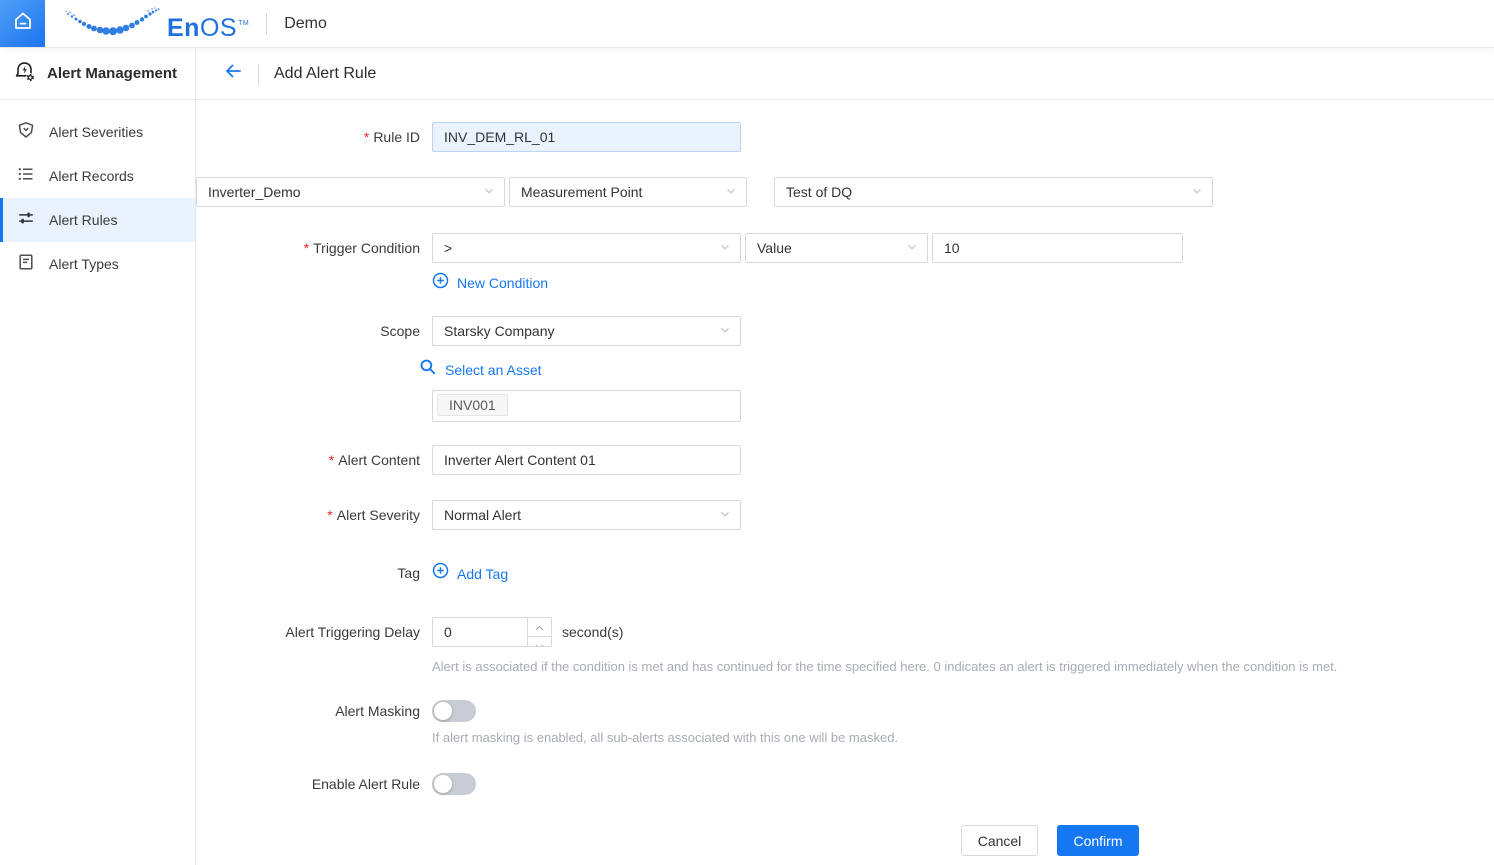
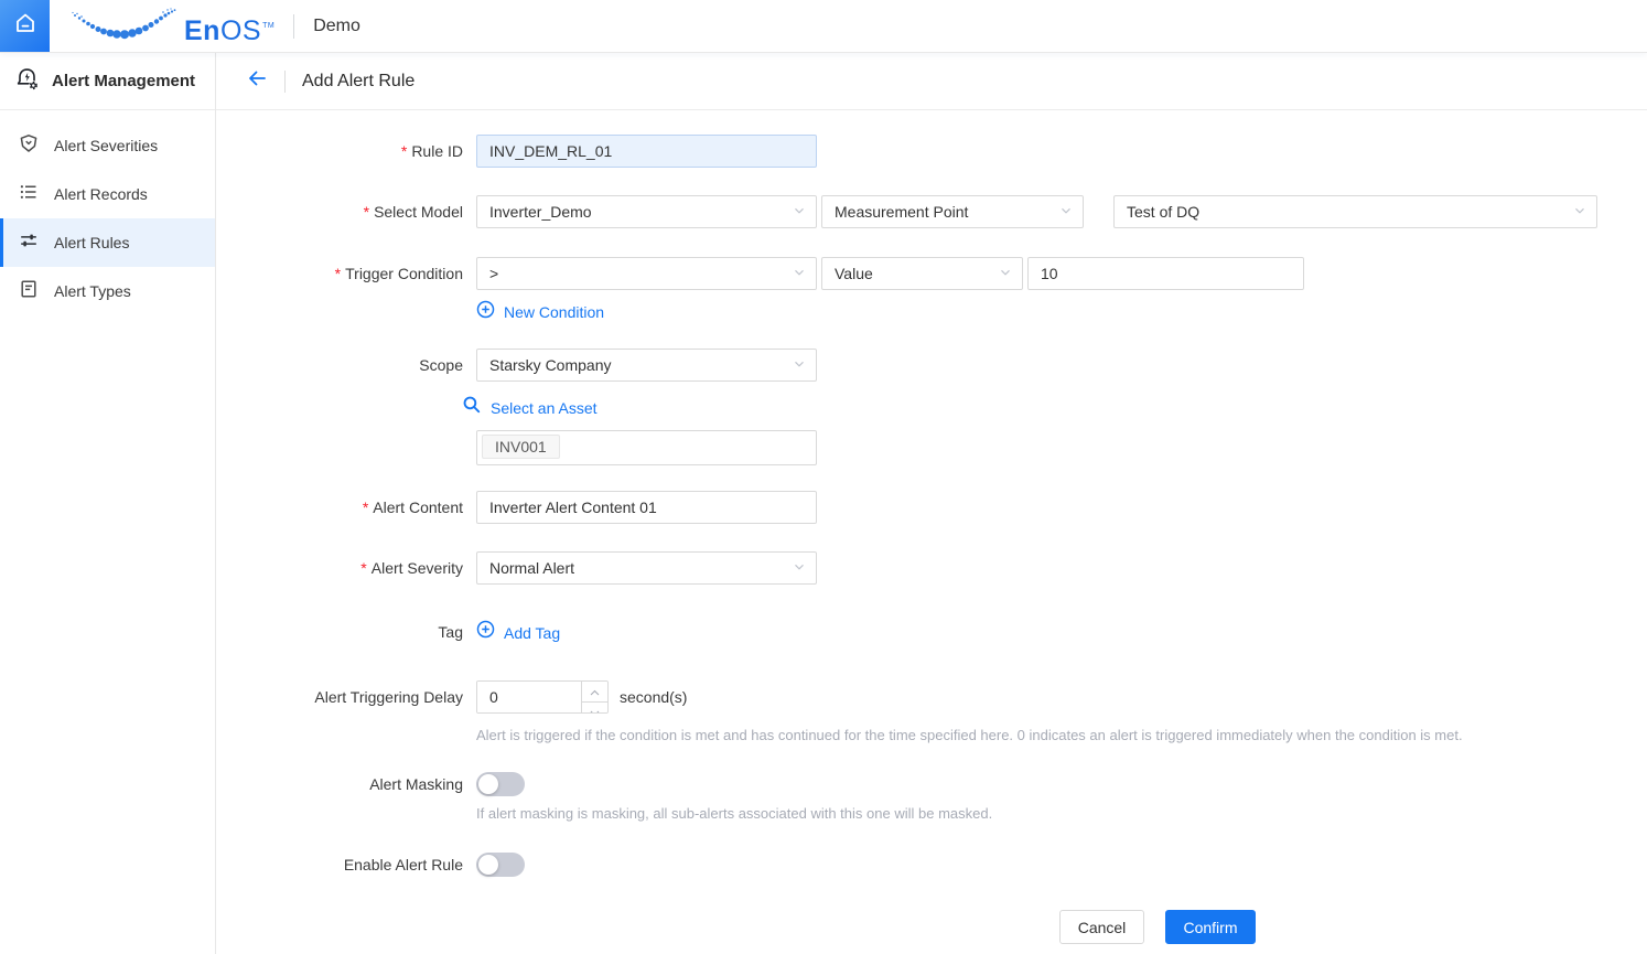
  EnOS
  Demo
  Alert Management
  Alert Severities
  Alert Records
  Alert Rules
  Alert Types
  Add Alert Rule
  Rule ID
  INV_DEM_RL_01
+ Select Model
  Inverter_Demo
  Measurement Point
  Test of DQ
  Trigger Condition
  >
  Value
  10
  New Condition
  Scope
  Starsky Company
  Select an Asset
  INV001
  Alert Content
  Inverter Alert Content 01
  Alert Severity
  Normal Alert
  Tag
  Add Tag
  Alert Triggering Delay
  0
  second(s)
- Alert is associated if the condition is met and has continued for the time specified here. 0 indicates an alert is triggered immediately when the condition is met.
+ Alert is triggered if the condition is met and has continued for the time specified here. 0 indicates an alert is triggered immediately when the condition is met.
  Alert Masking
- If alert masking is enabled, all sub-alerts associated with this one will be masked.
+ If alert masking is masking, all sub-alerts associated with this one will be masked.
  Enable Alert Rule
  Cancel
  Confirm
